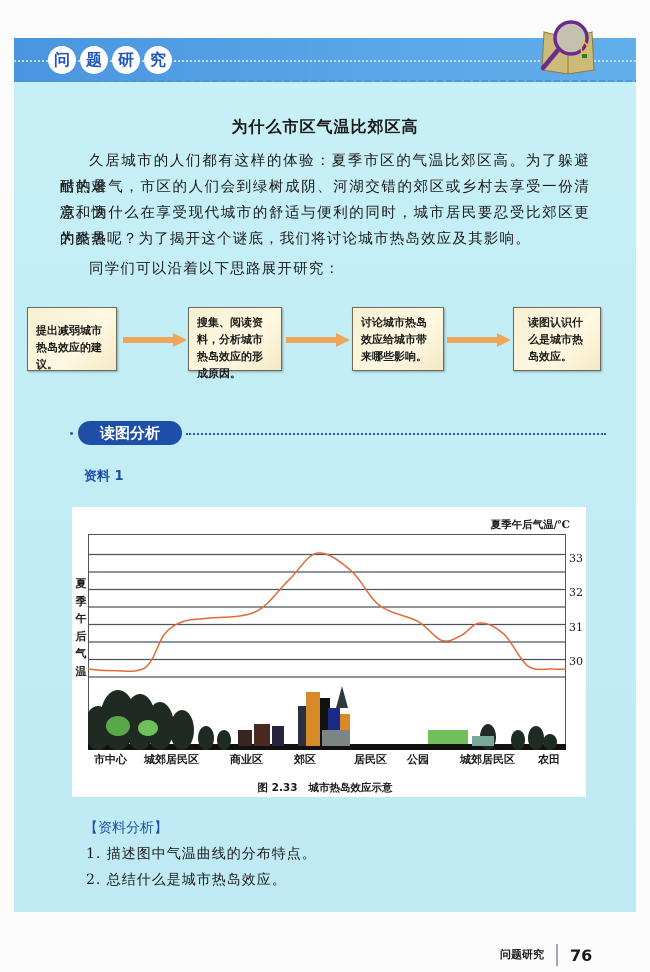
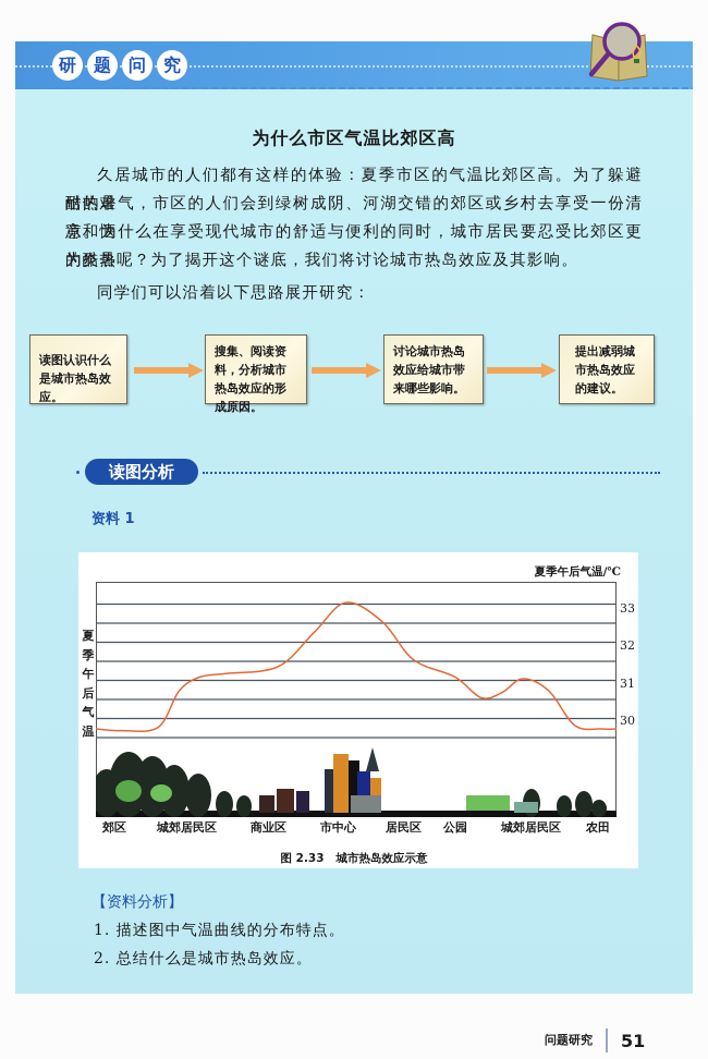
- 问
+ 研
  题
- 研
+ 问
  究
  为什么市区气温比郊区高
  久居城市的人们都有这样的体验：夏季市区的气温比郊区高。为了躲避酷热难
  耐的暑气，市区的人们会到绿树成阴、河湖交错的郊区或乡村去享受一份清凉和惬
  意。为什么在享受现代城市的舒适与便利的同时，城市居民要忍受比郊区更为炎热
  的酷暑呢？为了揭开这个谜底，我们将讨论城市热岛效应及其影响。
  同学们可以沿着以下思路展开研究：
- 提出减弱城市热岛效应的建议。
+ 读图认识什么是城市热岛效应。
  搜集、阅读资料，分析城市热岛效应的形成原因。
  讨论城市热岛效应给城市带来哪些影响。
- 读图认识什么是城市热岛效应。
+ 提出减弱城市热岛效应的建议。
  读图分析
  资料 1
  夏季午后气温/℃
  夏季午后气温
  33
  32
  31
  30
- 市中心
+ 郊区
  城郊居民区
  商业区
- 郊区
+ 市中心
  居民区
  公园
  城郊居民区
  农田
  图 2.33 城市热岛效应示意
  【资料分析】
  1. 描述图中气温曲线的分布特点。
  2. 总结什么是城市热岛效应。
  问题研究
- 76
+ 51
